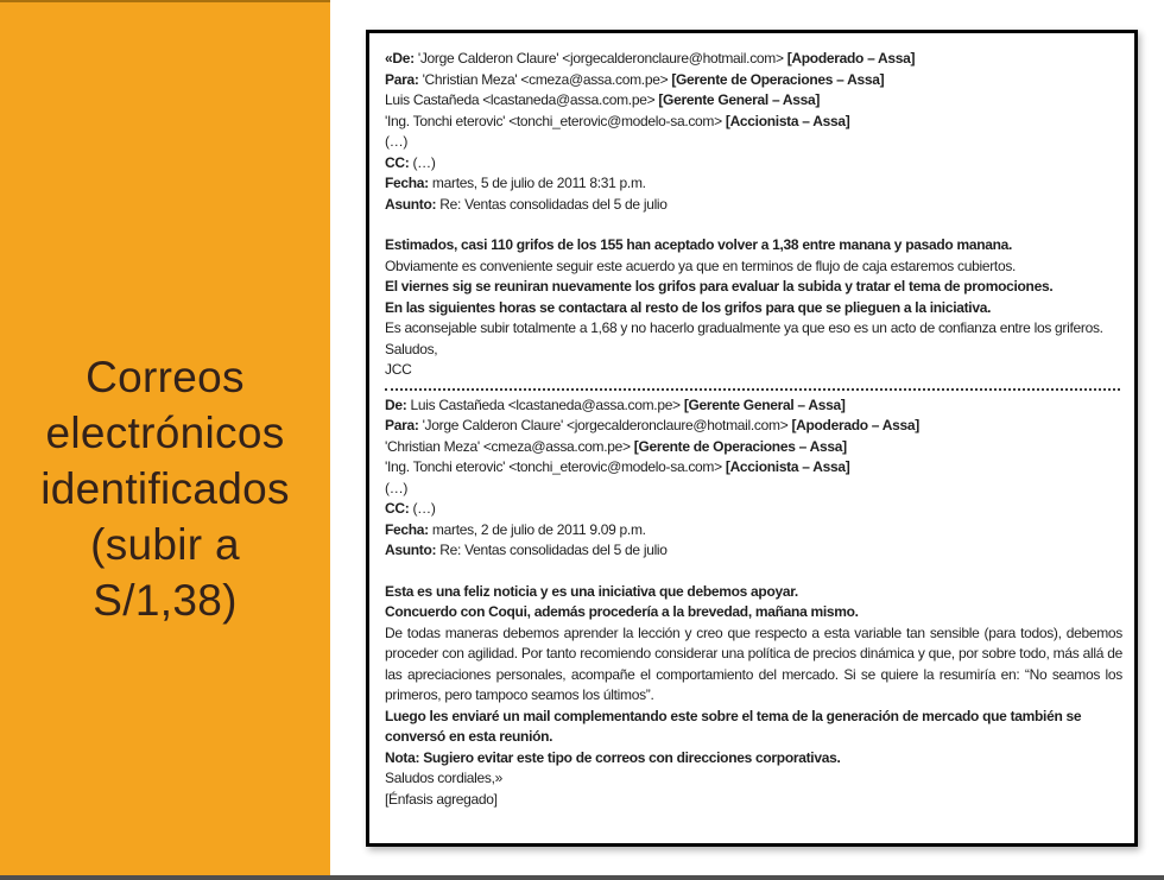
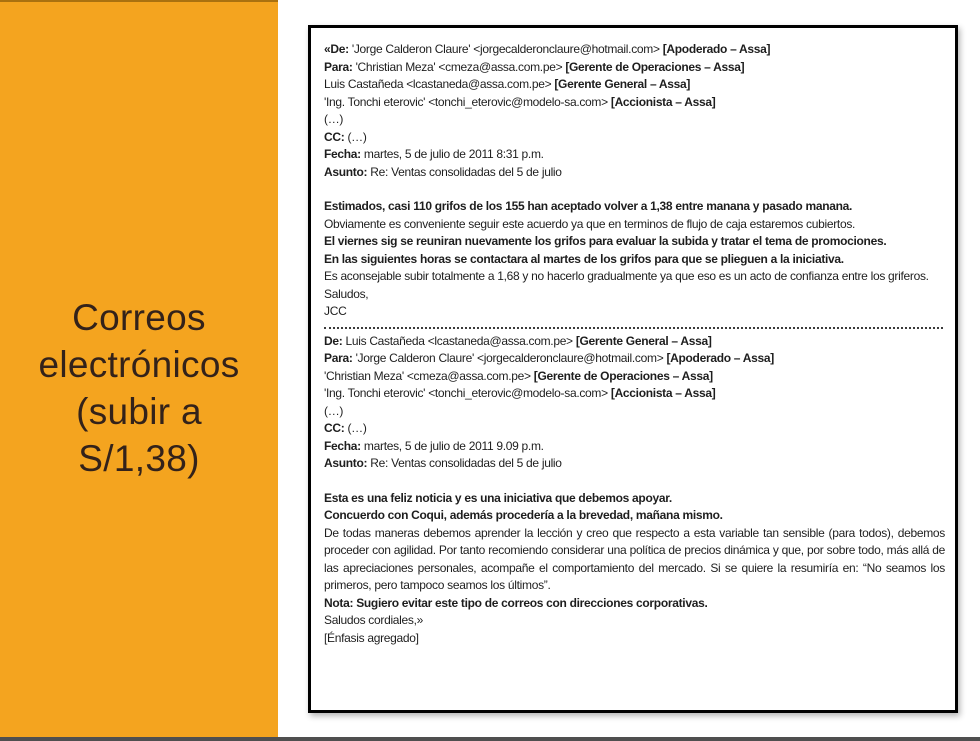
  Correos
  electrónicos
- identificados
  (subir a
  S/1,38)
  «De: 'Jorge Calderon Claure' <jorgecalderonclaure@hotmail.com> [Apoderado – Assa]
  Para: 'Christian Meza' <cmeza@assa.com.pe> [Gerente de Operaciones – Assa]
  Luis Castañeda <lcastaneda@assa.com.pe> [Gerente General – Assa]
  'Ing. Tonchi eterovic' <tonchi_eterovic@modelo-sa.com> [Accionista – Assa]
  (…)
  CC: (…)
  Fecha: martes, 5 de julio de 2011 8:31 p.m.
  Asunto: Re: Ventas consolidadas del 5 de julio
  Estimados, casi 110 grifos de los 155 han aceptado volver a 1,38 entre manana y pasado manana.
  Obviamente es conveniente seguir este acuerdo ya que en terminos de flujo de caja estaremos cubiertos.
  El viernes sig se reuniran nuevamente los grifos para evaluar la subida y tratar el tema de promociones.
- En las siguientes horas se contactara al resto de los grifos para que se plieguen a la iniciativa.
+ En las siguientes horas se contactara al martes de los grifos para que se plieguen a la iniciativa.
  Es aconsejable subir totalmente a 1,68 y no hacerlo gradualmente ya que eso es un acto de confianza entre los griferos.
  Saludos,
  JCC
  De: Luis Castañeda <lcastaneda@assa.com.pe> [Gerente General – Assa]
  Para: 'Jorge Calderon Claure' <jorgecalderonclaure@hotmail.com> [Apoderado – Assa]
  'Christian Meza' <cmeza@assa.com.pe> [Gerente de Operaciones – Assa]
  'Ing. Tonchi eterovic' <tonchi_eterovic@modelo-sa.com> [Accionista – Assa]
  (…)
  CC: (…)
- Fecha: martes, 2 de julio de 2011 9.09 p.m.
+ Fecha: martes, 5 de julio de 2011 9.09 p.m.
  Asunto: Re: Ventas consolidadas del 5 de julio
  Esta es una feliz noticia y es una iniciativa que debemos apoyar.
  Concuerdo con Coqui, además procedería a la brevedad, mañana mismo.
  De todas maneras debemos aprender la lección y creo que respecto a esta variable tan sensible (para todos), debemos proceder con agilidad. Por tanto recomiendo considerar una política de precios dinámica y que, por sobre todo, más allá de las apreciaciones personales, acompañe el comportamiento del mercado. Si se quiere la resumiría en: “No seamos los primeros, pero tampoco seamos los últimos”.
- Luego les enviaré un mail complementando este sobre el tema de la generación de mercado que también se conversó en esta reunión.
  Nota: Sugiero evitar este tipo de correos con direcciones corporativas.
  Saludos cordiales,»
  [Énfasis agregado]
